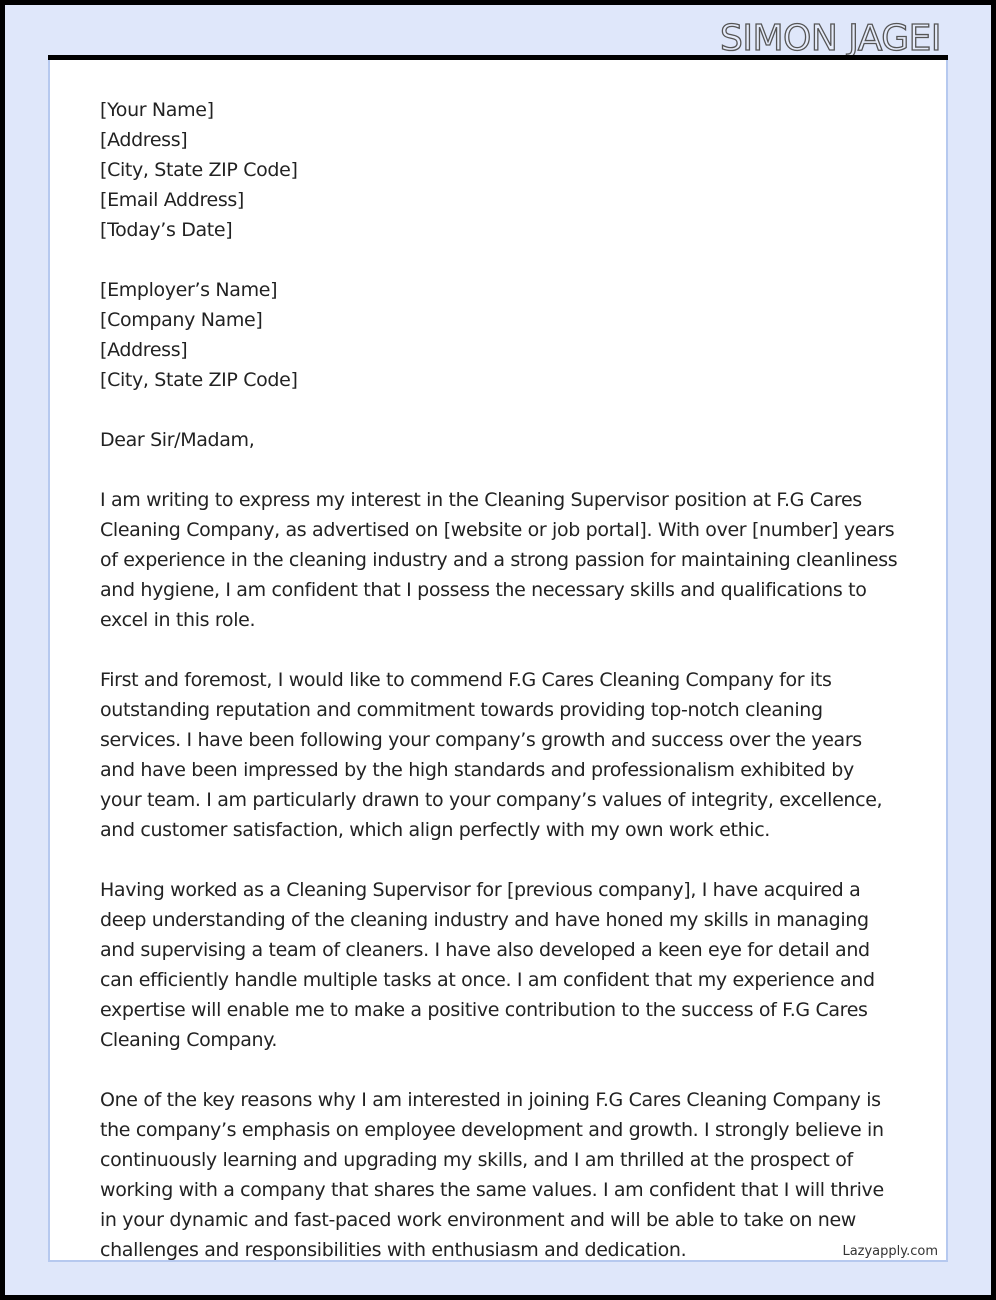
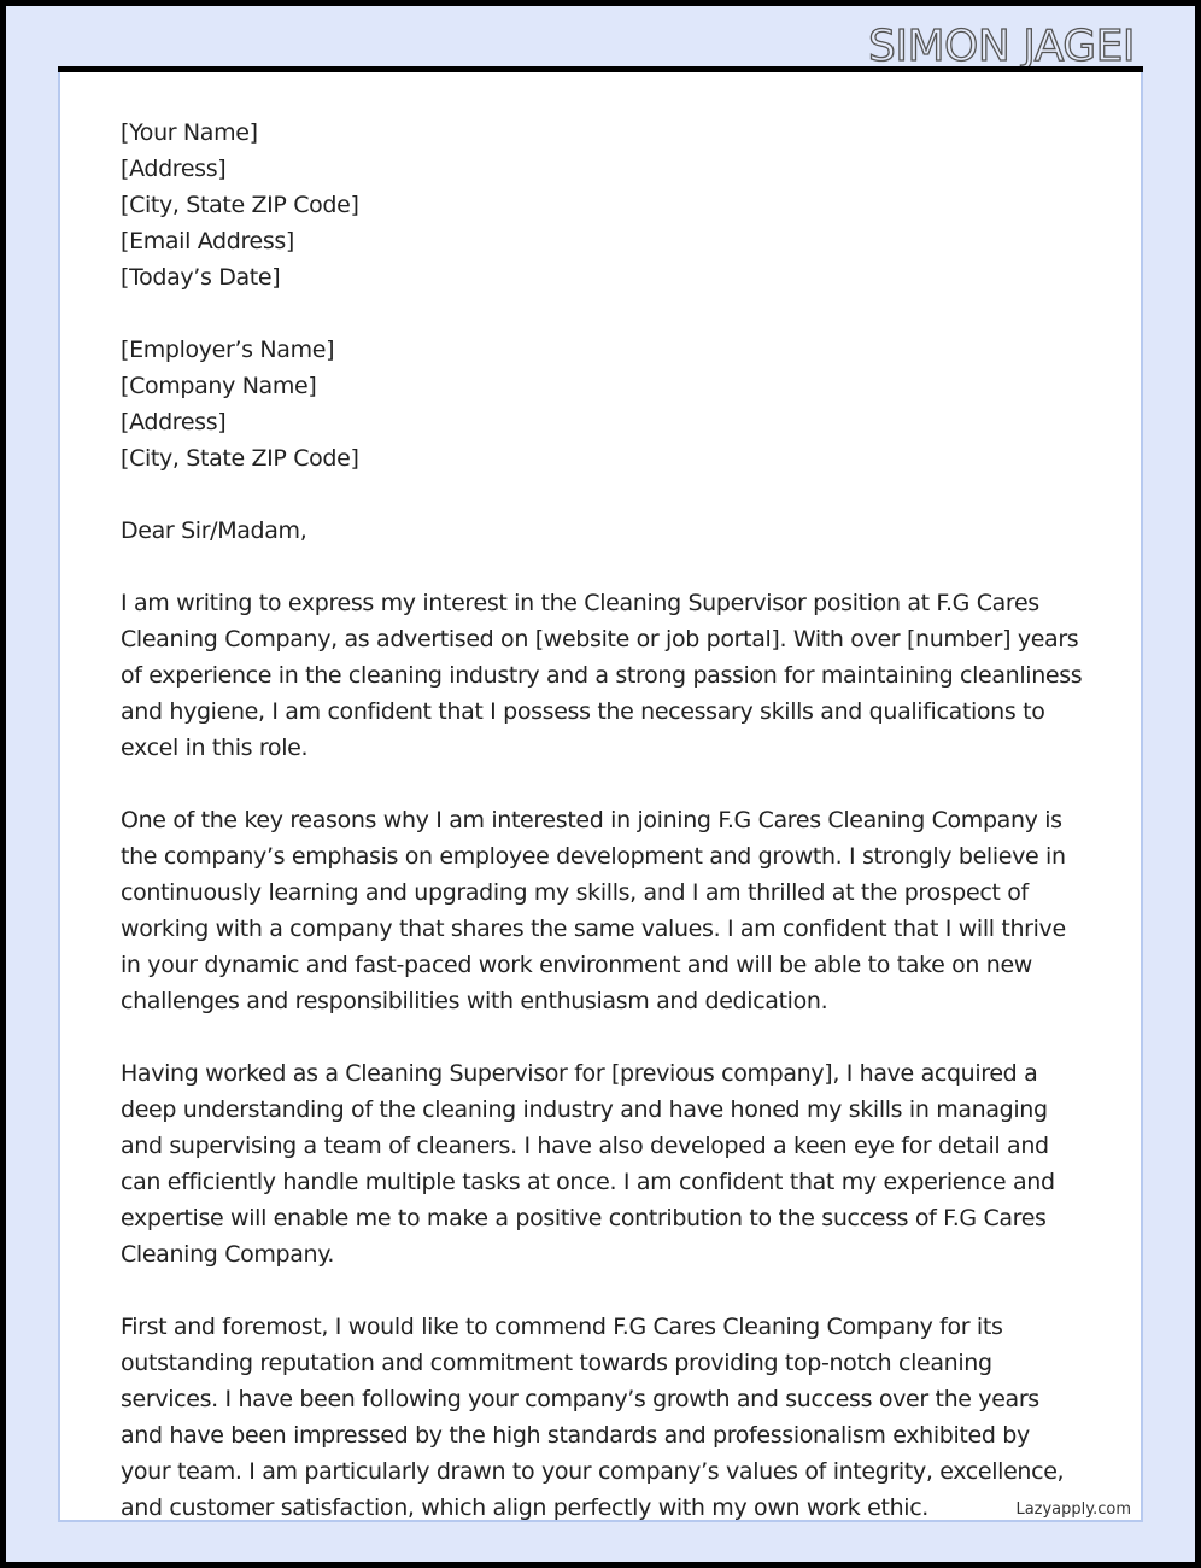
  SIMON JAGEI
  [Your Name]
  [Address]
  [City, State ZIP Code]
  [Email Address]
  [Today’s Date]
  [Employer’s Name]
  [Company Name]
  [Address]
  [City, State ZIP Code]
  Dear Sir/Madam,
  I am writing to express my interest in the Cleaning Supervisor position at F.G Cares Cleaning Company, as advertised on [website or job portal]. With over [number] years of experience in the cleaning industry and a strong passion for maintaining cleanliness and hygiene, I am confident that I possess the necessary skills and qualifications to excel in this role.
- First and foremost, I would like to commend F.G Cares Cleaning Company for its outstanding reputation and commitment towards providing top-notch cleaning services. I have been following your company’s growth and success over the years and have been impressed by the high standards and professionalism exhibited by your team. I am particularly drawn to your company’s values of integrity, excellence, and customer satisfaction, which align perfectly with my own work ethic.
+ One of the key reasons why I am interested in joining F.G Cares Cleaning Company is the company’s emphasis on employee development and growth. I strongly believe in continuously learning and upgrading my skills, and I am thrilled at the prospect of working with a company that shares the same values. I am confident that I will thrive in your dynamic and fast-paced work environment and will be able to take on new challenges and responsibilities with enthusiasm and dedication.
  Having worked as a Cleaning Supervisor for [previous company], I have acquired a deep understanding of the cleaning industry and have honed my skills in managing and supervising a team of cleaners. I have also developed a keen eye for detail and can efficiently handle multiple tasks at once. I am confident that my experience and expertise will enable me to make a positive contribution to the success of F.G Cares Cleaning Company.
- One of the key reasons why I am interested in joining F.G Cares Cleaning Company is the company’s emphasis on employee development and growth. I strongly believe in continuously learning and upgrading my skills, and I am thrilled at the prospect of working with a company that shares the same values. I am confident that I will thrive in your dynamic and fast-paced work environment and will be able to take on new challenges and responsibilities with enthusiasm and dedication.
+ First and foremost, I would like to commend F.G Cares Cleaning Company for its outstanding reputation and commitment towards providing top-notch cleaning services. I have been following your company’s growth and success over the years and have been impressed by the high standards and professionalism exhibited by your team. I am particularly drawn to your company’s values of integrity, excellence, and customer satisfaction, which align perfectly with my own work ethic.
  Lazyapply.com
